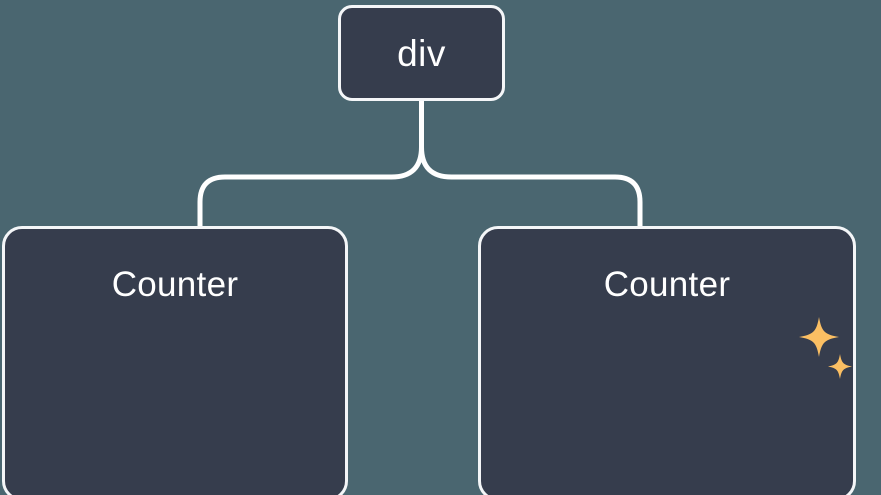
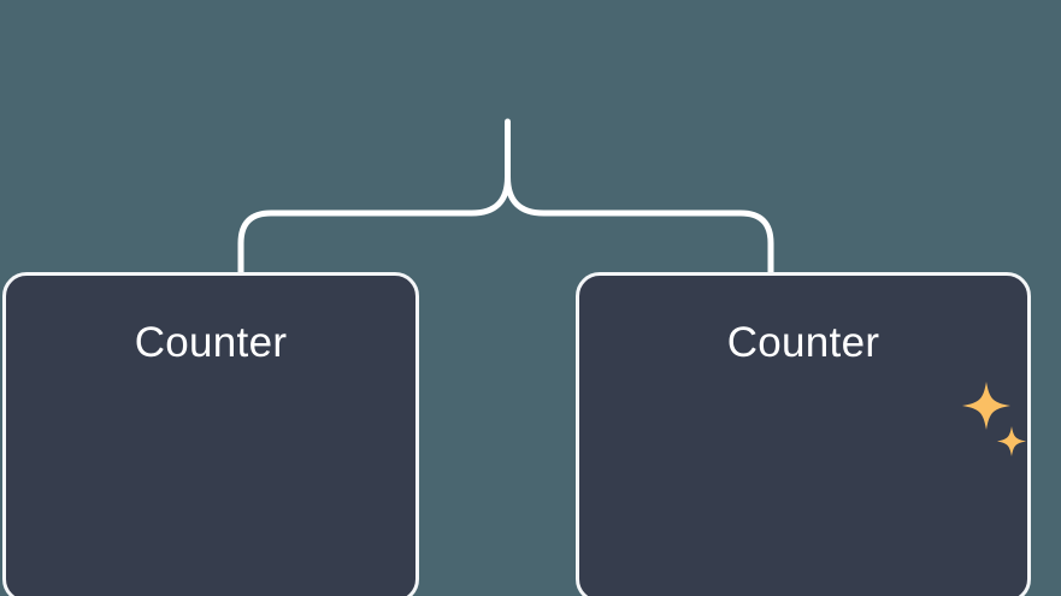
- div
  Counter
  Counter
